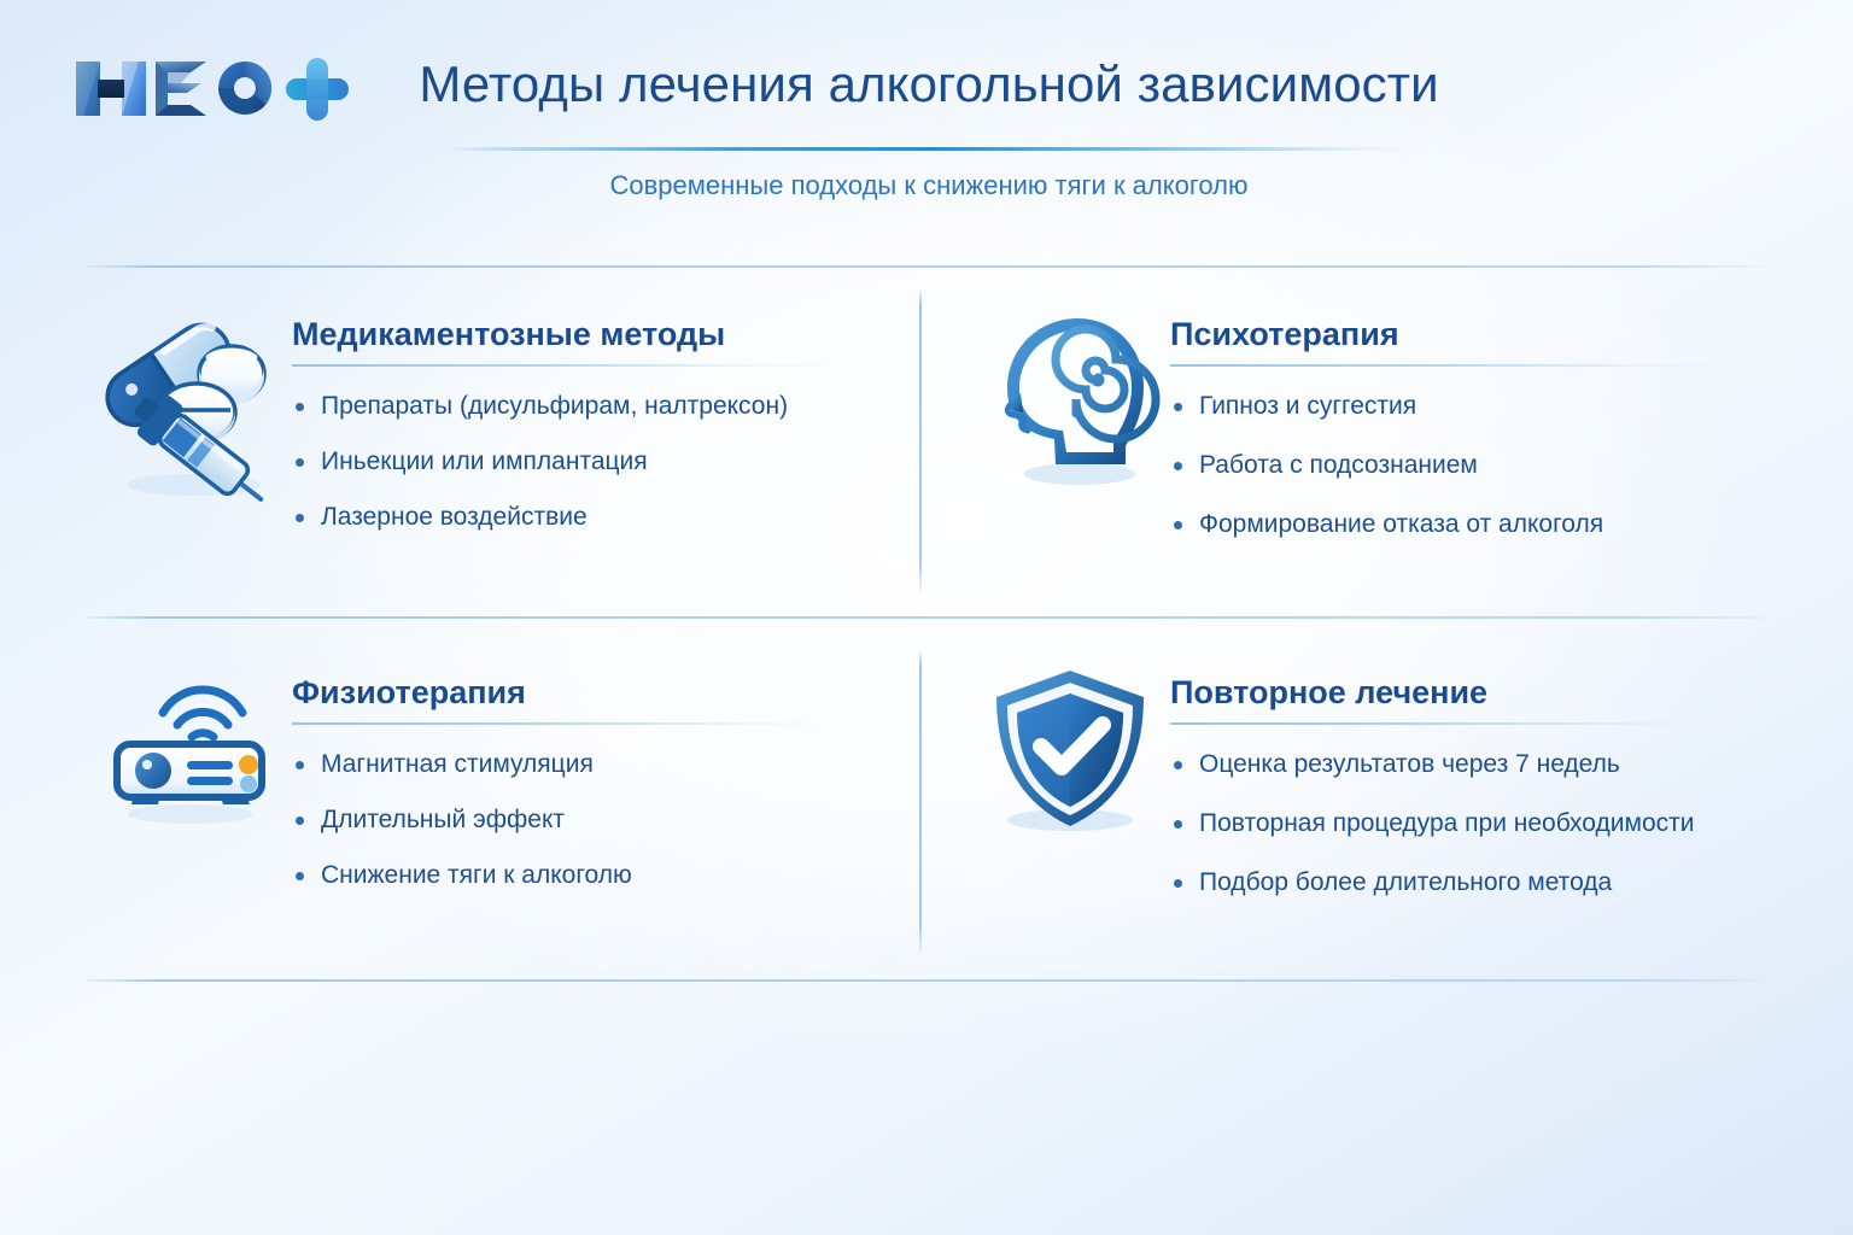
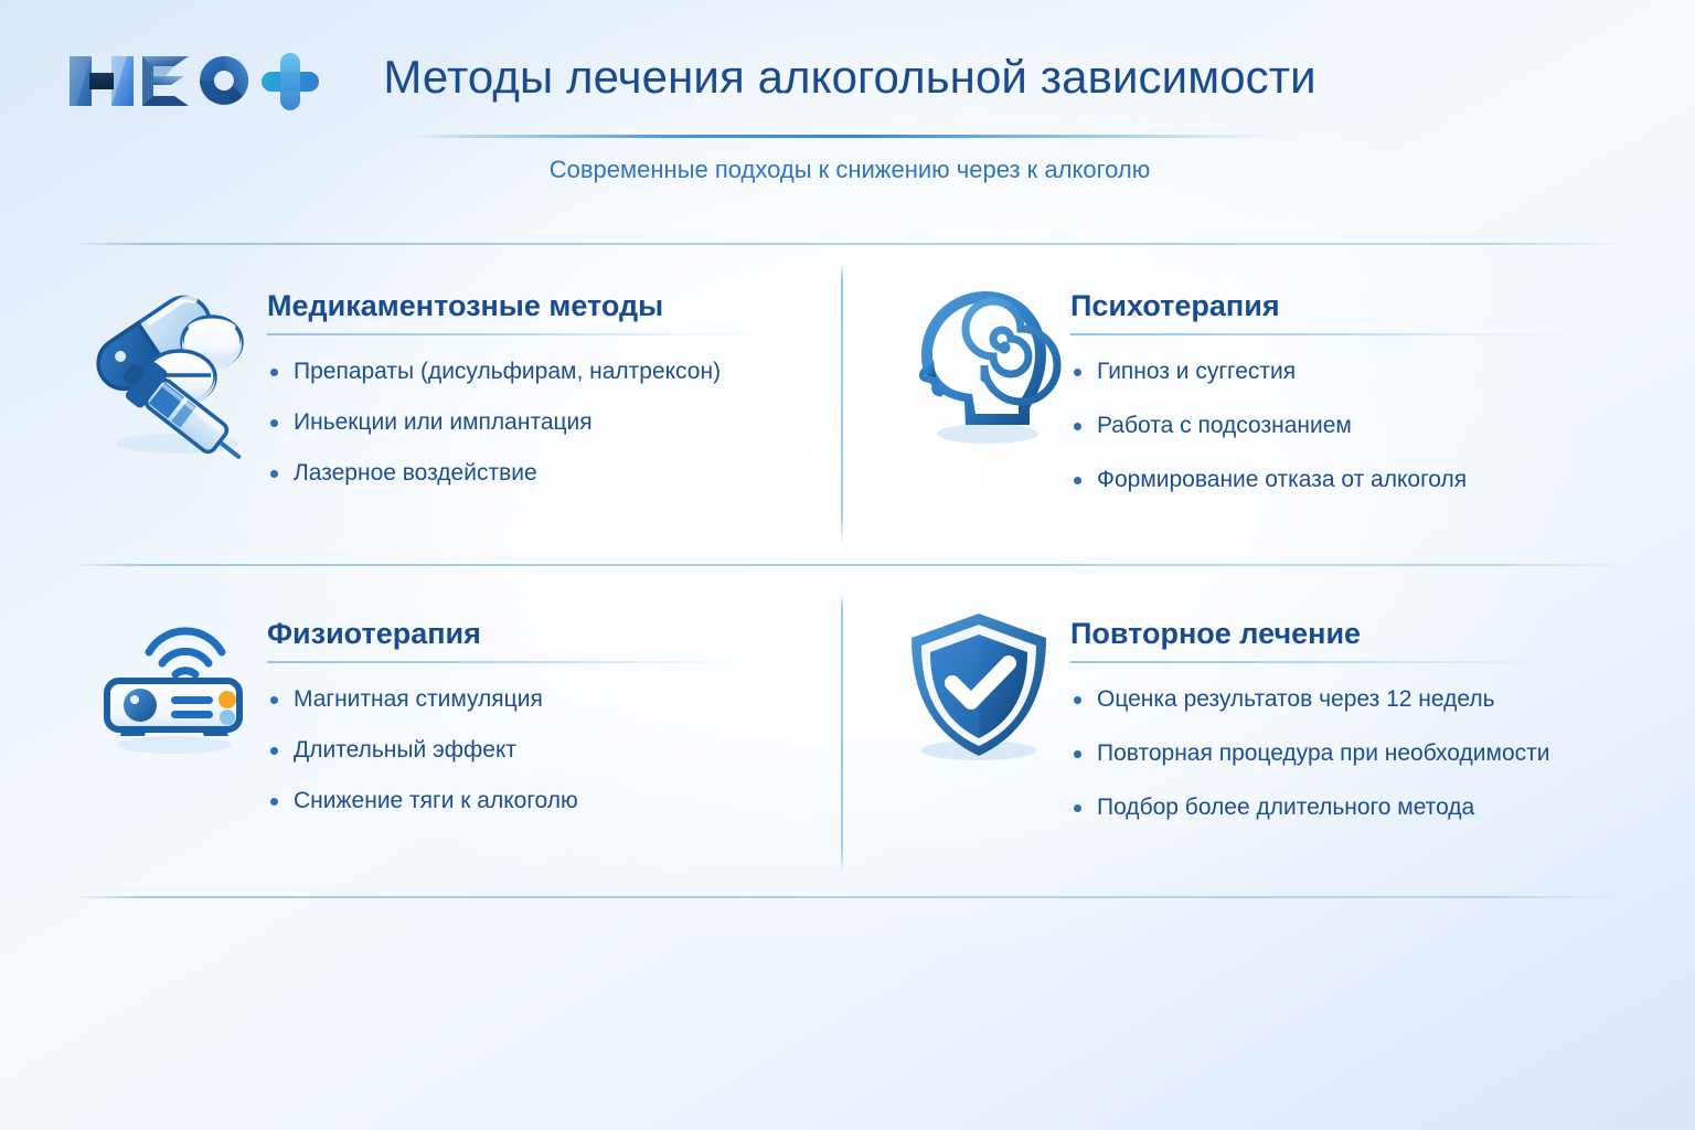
  Методы лечения алкогольной зависимости
- Современные подходы к снижению тяги к алкоголю
+ Современные подходы к снижению через к алкоголю
  Медикаментозные методы
  Препараты (дисульфирам, налтрексон)
  Иньекции или имплантация
  Лазерное воздействие
  Психотерапия
  Гипноз и суггестия
  Работа с подсознанием
  Формирование отказа от алкоголя
  Физиотерапия
  Магнитная стимуляция
  Длительный эффект
  Снижение тяги к алкоголю
  Повторное лечение
- Оценка результатов через 7 недель
+ Оценка результатов через 12 недель
  Повторная процедура при необходимости
  Подбор более длительного метода
